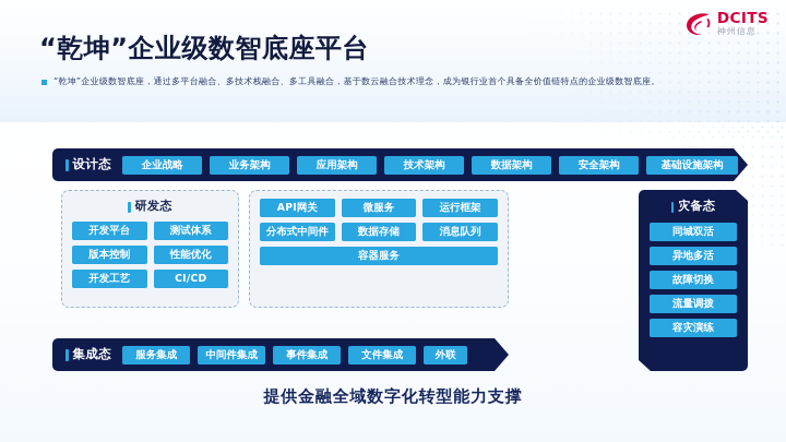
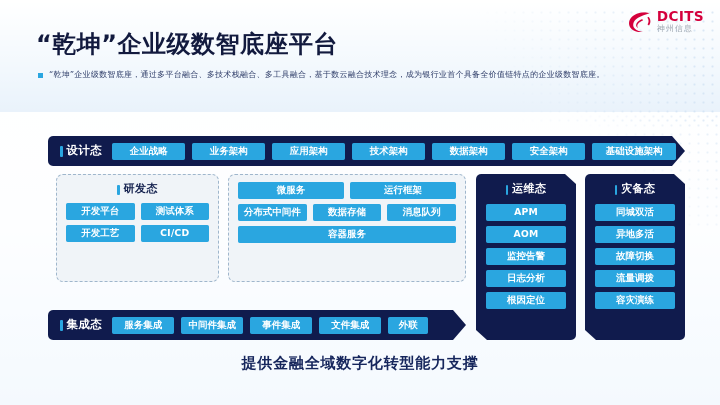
  DCITS
  神州信息
  “乾坤”企业级数智底座平台
  “乾坤”企业级数智底座，通过多平台融合、多技术栈融合、多工具融合，基于数云融合技术理念，成为银行业首个具备全价值链特点的企业级数智底座。
  设计态
  企业战略
  业务架构
  应用架构
  技术架构
  数据架构
  安全架构
  基础设施架构
  研发态
  开发平台
  测试体系
- 版本控制
- 性能优化
  开发工艺
  CI/CD
- API网关
  微服务
  运行框架
  分布式中间件
  数据存储
  消息队列
  容器服务
+ 运维态
+ APM
+ AOM
+ 监控告警
+ 日志分析
+ 根因定位
  灾备态
  同城双活
  异地多活
  故障切换
  流量调拨
  容灾演练
  集成态
  服务集成
  中间件集成
  事件集成
  文件集成
  外联
  提供金融全域数字化转型能力支撑
